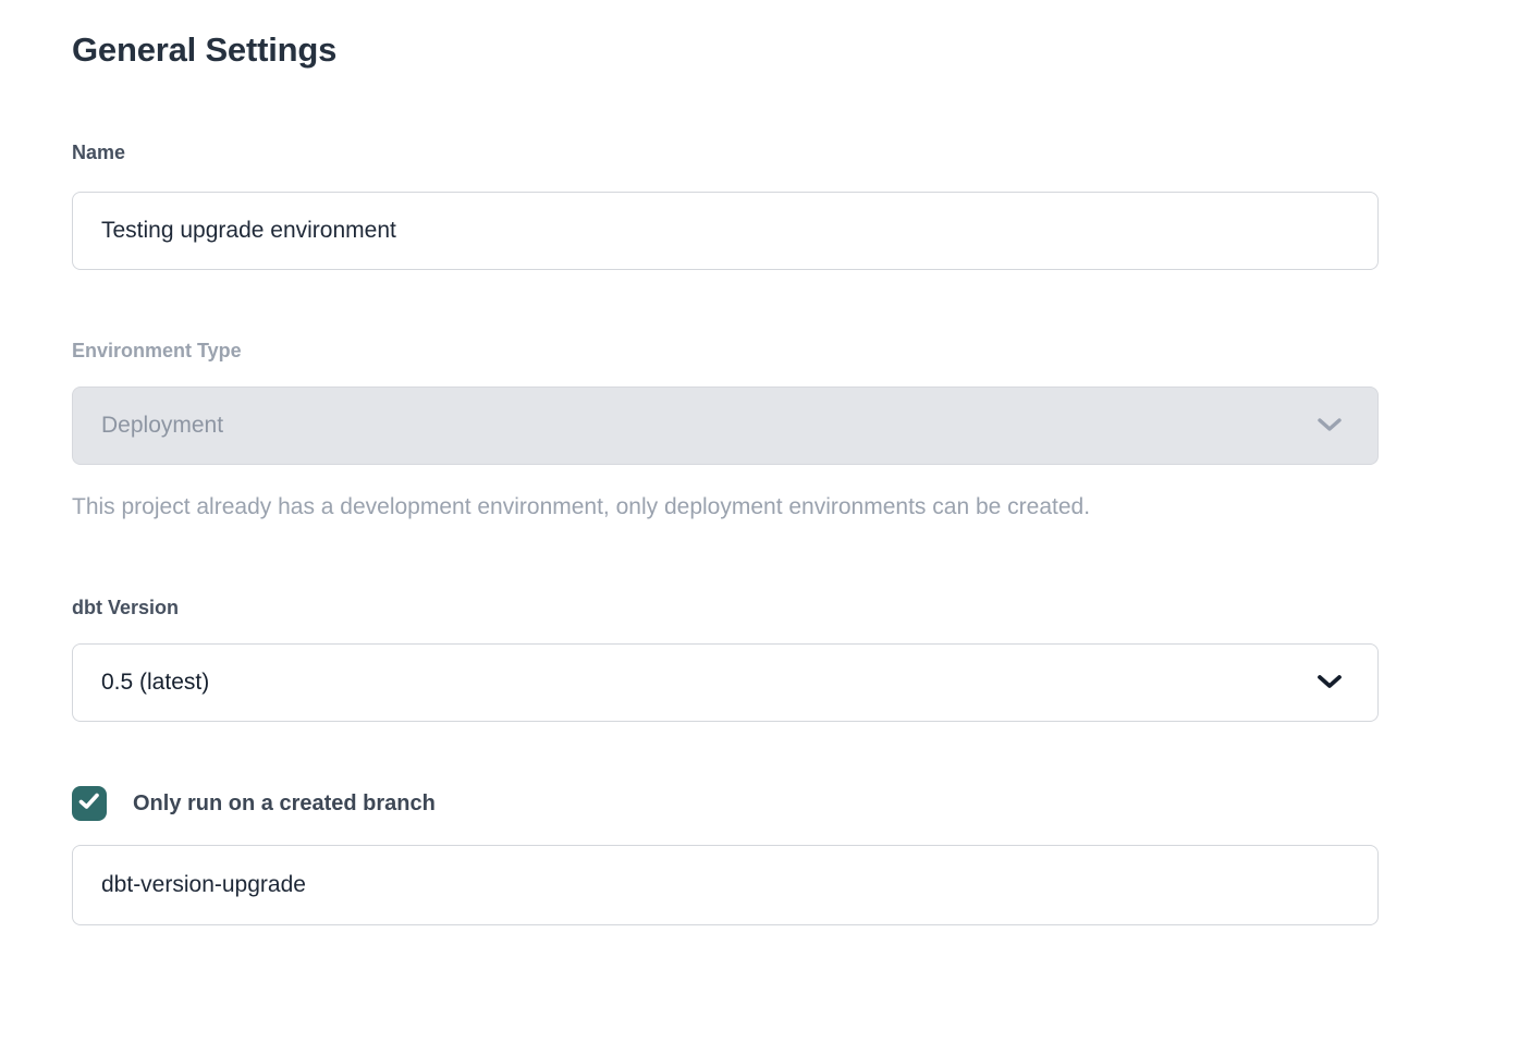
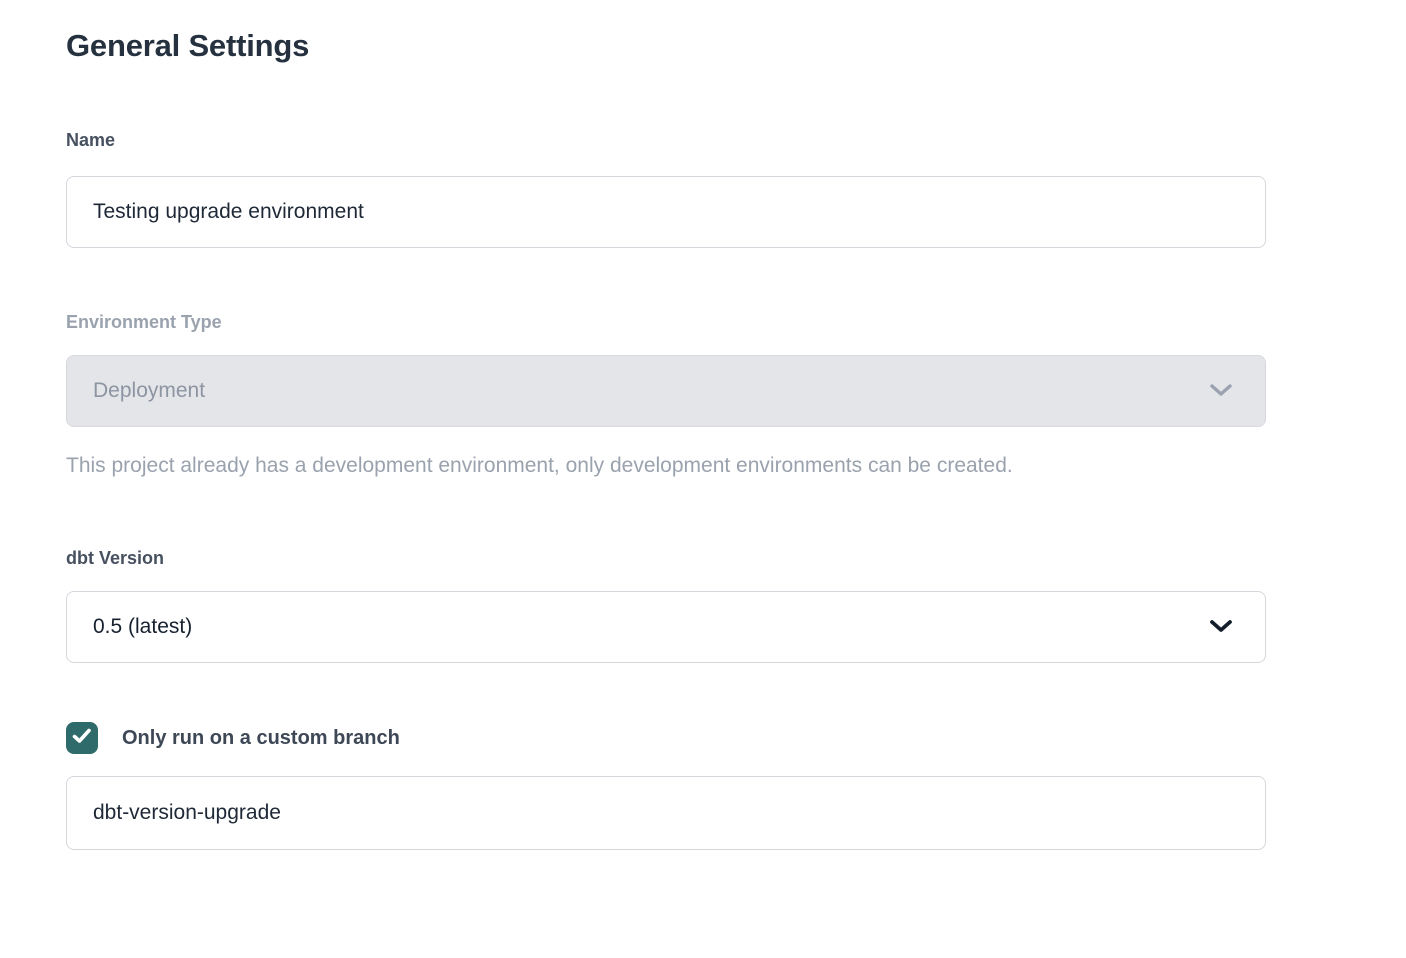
  General Settings
  Name
  Testing upgrade environment
  Environment Type
  Deployment
- This project already has a development environment, only deployment environments can be created.
+ This project already has a development environment, only development environments can be created.
  dbt Version
  0.5 (latest)
- Only run on a created branch
+ Only run on a custom branch
  dbt-version-upgrade
